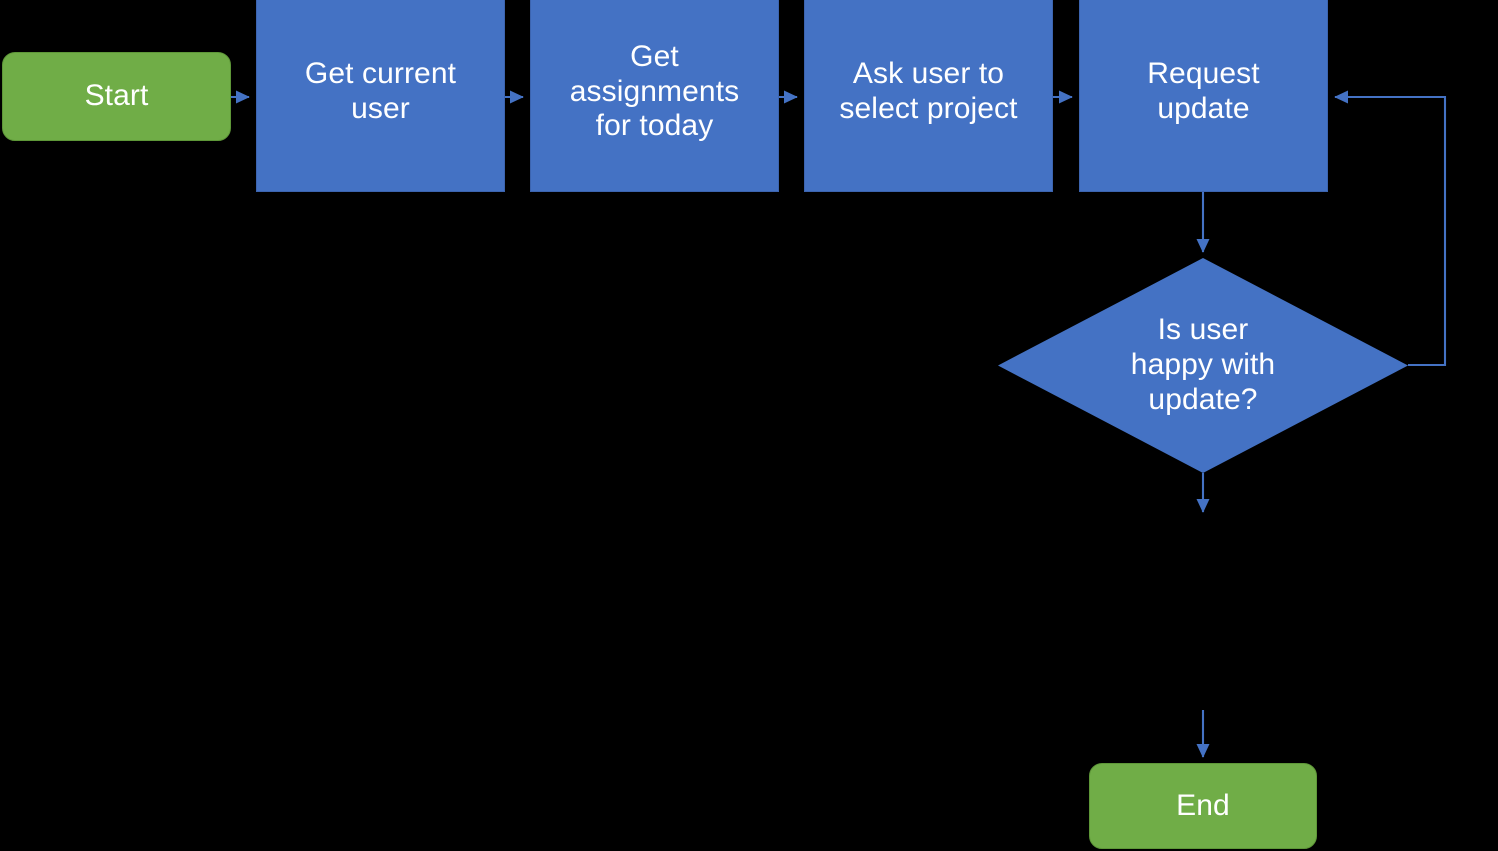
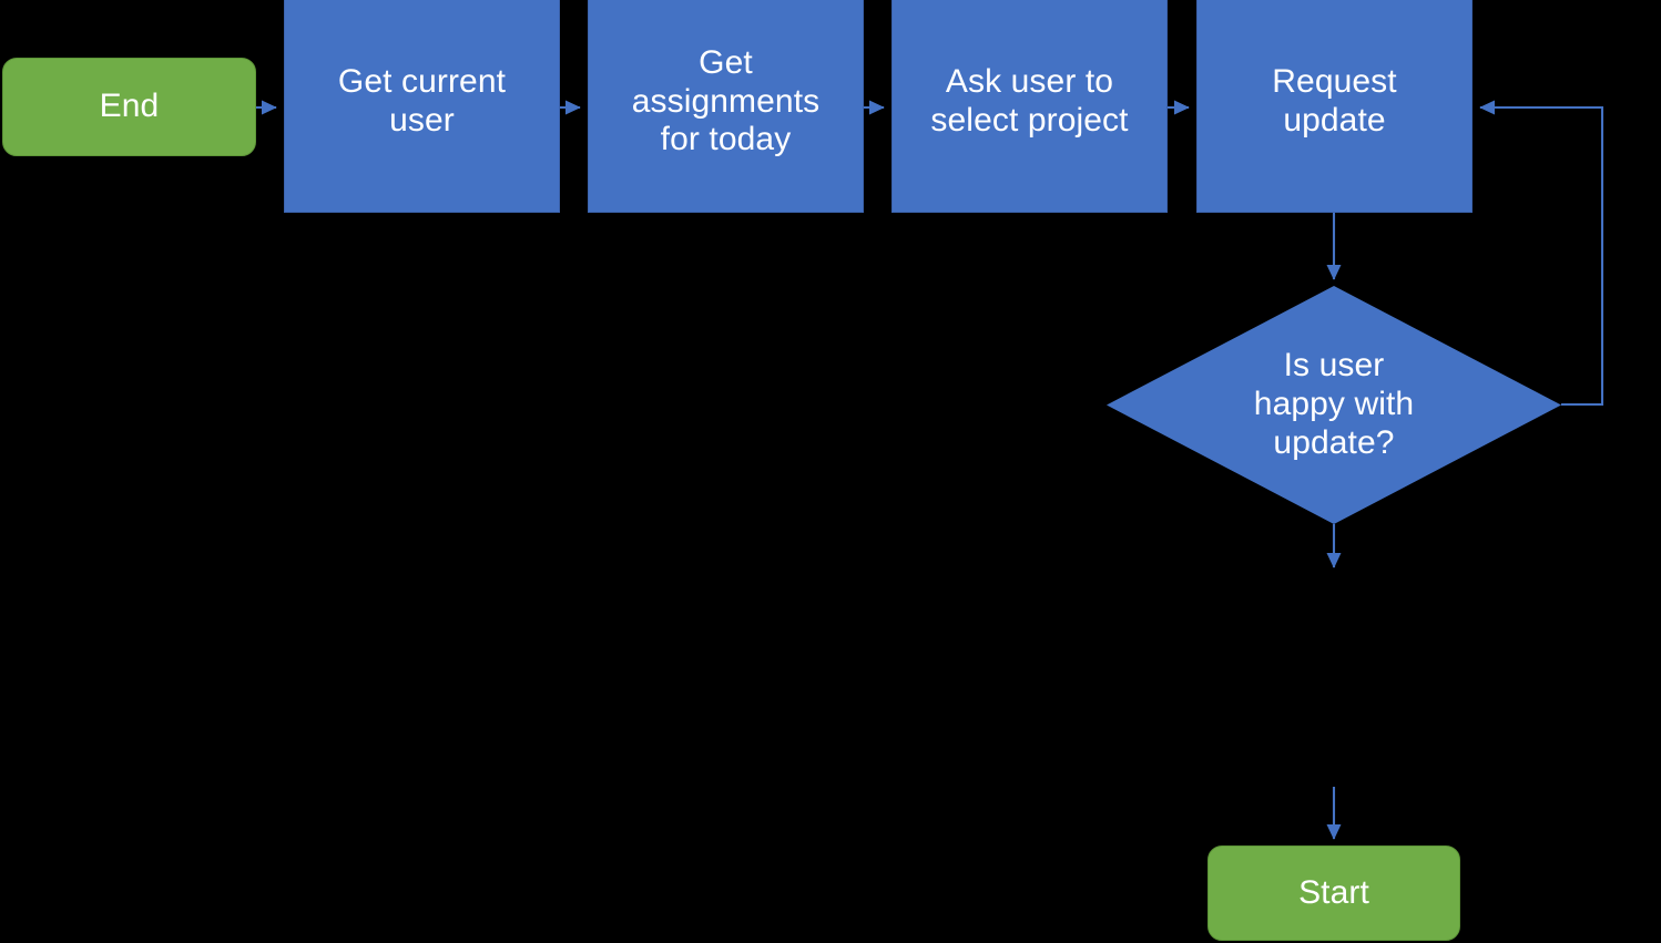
- Start
+ End
  Get current
  user
  Get
  assignments
  for today
  Ask user to
  select project
  Request
  update
  Is user
  happy with
  update?
- End
+ Start
